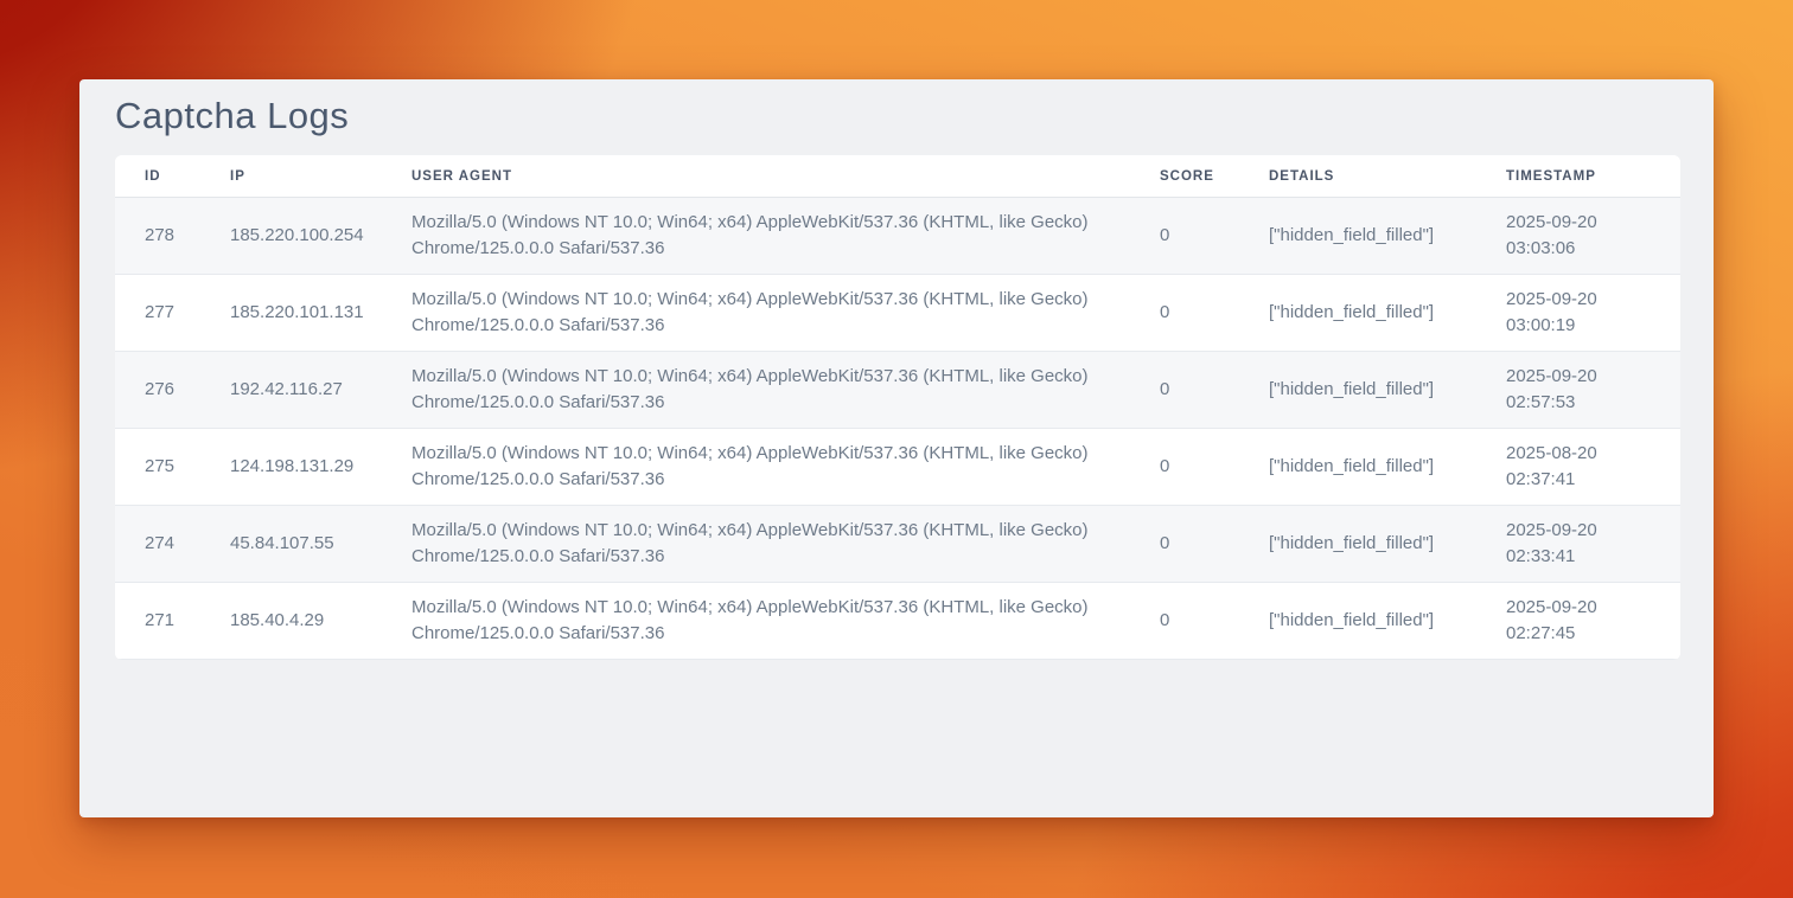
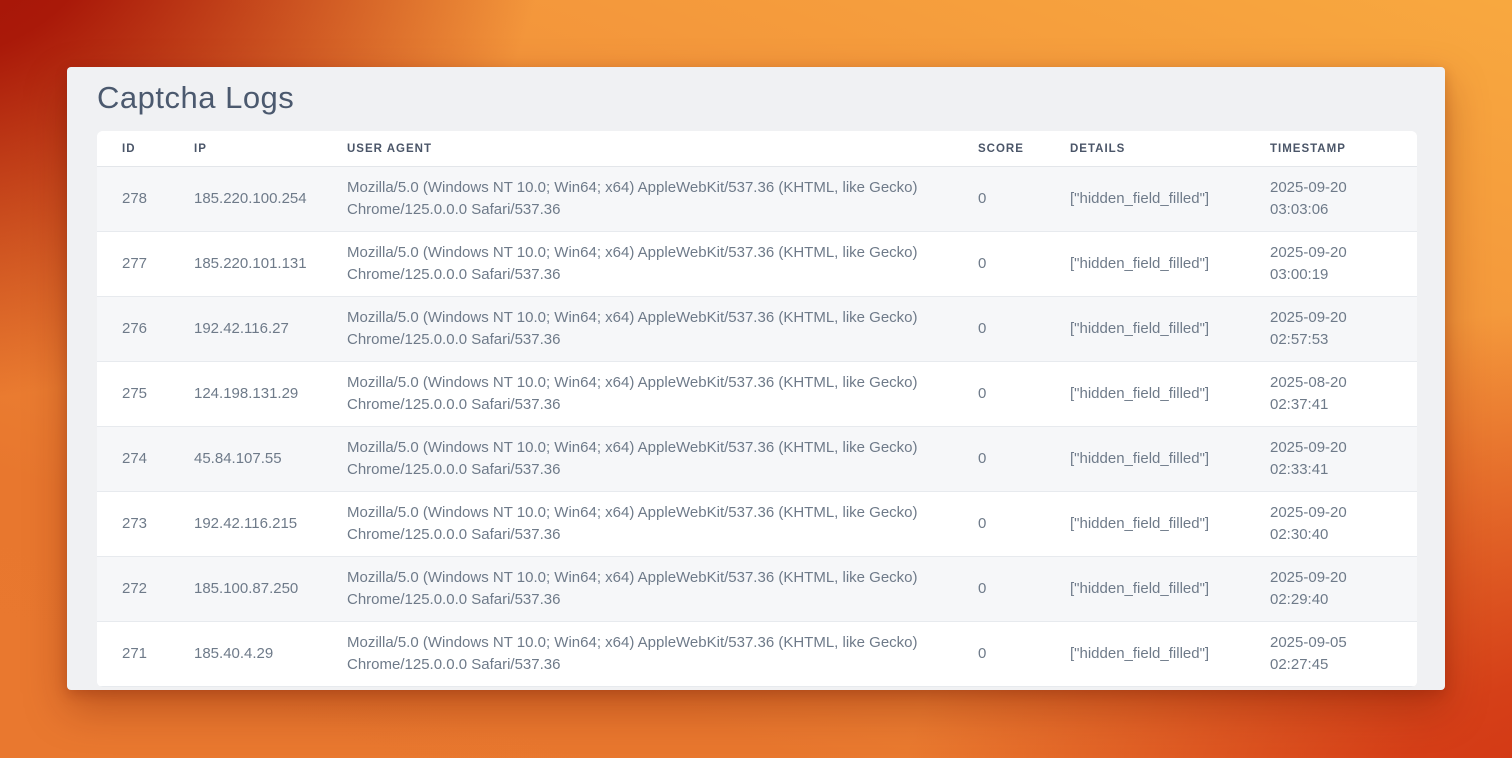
  Captcha Logs
  ID	IP	USER AGENT	SCORE	DETAILS	TIMESTAMP
  278	185.220.100.254	Mozilla/5.0 (Windows NT 10.0; Win64; x64) AppleWebKit/537.36 (KHTML, like Gecko) Chrome/125.0.0.0 Safari/537.36	0	["hidden_field_filled"]	2025-09-20 03:03:06
  277	185.220.101.131	Mozilla/5.0 (Windows NT 10.0; Win64; x64) AppleWebKit/537.36 (KHTML, like Gecko) Chrome/125.0.0.0 Safari/537.36	0	["hidden_field_filled"]	2025-09-20 03:00:19
  276	192.42.116.27	Mozilla/5.0 (Windows NT 10.0; Win64; x64) AppleWebKit/537.36 (KHTML, like Gecko) Chrome/125.0.0.0 Safari/537.36	0	["hidden_field_filled"]	2025-09-20 02:57:53
  275	124.198.131.29	Mozilla/5.0 (Windows NT 10.0; Win64; x64) AppleWebKit/537.36 (KHTML, like Gecko) Chrome/125.0.0.0 Safari/537.36	0	["hidden_field_filled"]	2025-08-20 02:37:41
  274	45.84.107.55	Mozilla/5.0 (Windows NT 10.0; Win64; x64) AppleWebKit/537.36 (KHTML, like Gecko) Chrome/125.0.0.0 Safari/537.36	0	["hidden_field_filled"]	2025-09-20 02:33:41
+ 273	192.42.116.215	Mozilla/5.0 (Windows NT 10.0; Win64; x64) AppleWebKit/537.36 (KHTML, like Gecko) Chrome/125.0.0.0 Safari/537.36	0	["hidden_field_filled"]	2025-09-20 02:30:40
+ 272	185.100.87.250	Mozilla/5.0 (Windows NT 10.0; Win64; x64) AppleWebKit/537.36 (KHTML, like Gecko) Chrome/125.0.0.0 Safari/537.36	0	["hidden_field_filled"]	2025-09-20 02:29:40
- 271	185.40.4.29	Mozilla/5.0 (Windows NT 10.0; Win64; x64) AppleWebKit/537.36 (KHTML, like Gecko) Chrome/125.0.0.0 Safari/537.36	0	["hidden_field_filled"]	2025-09-20 02:27:45
+ 271	185.40.4.29	Mozilla/5.0 (Windows NT 10.0; Win64; x64) AppleWebKit/537.36 (KHTML, like Gecko) Chrome/125.0.0.0 Safari/537.36	0	["hidden_field_filled"]	2025-09-05 02:27:45
